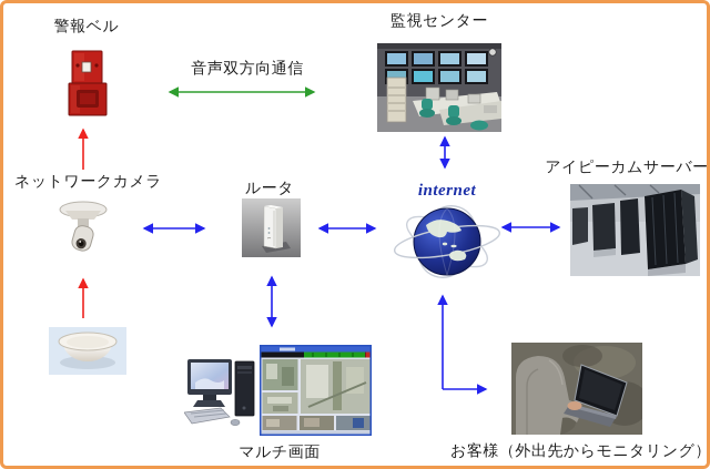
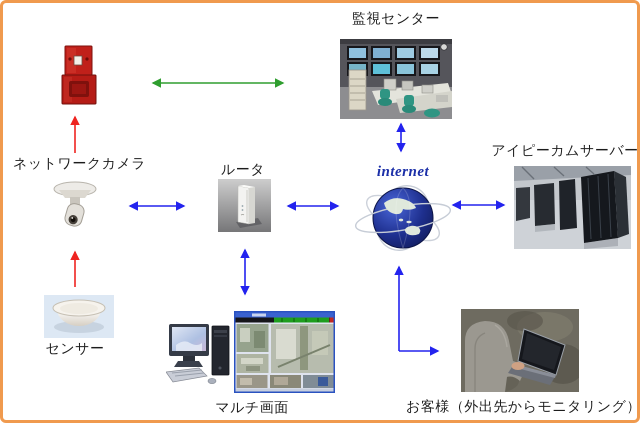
- 警報ベル
- 音声双方向通信
  監視センター
  ネットワークカメラ
  ルータ
  internet
  アイピーカムサーバー
+ センサー
  マルチ画面
  お客様（外出先からモニタリング）
